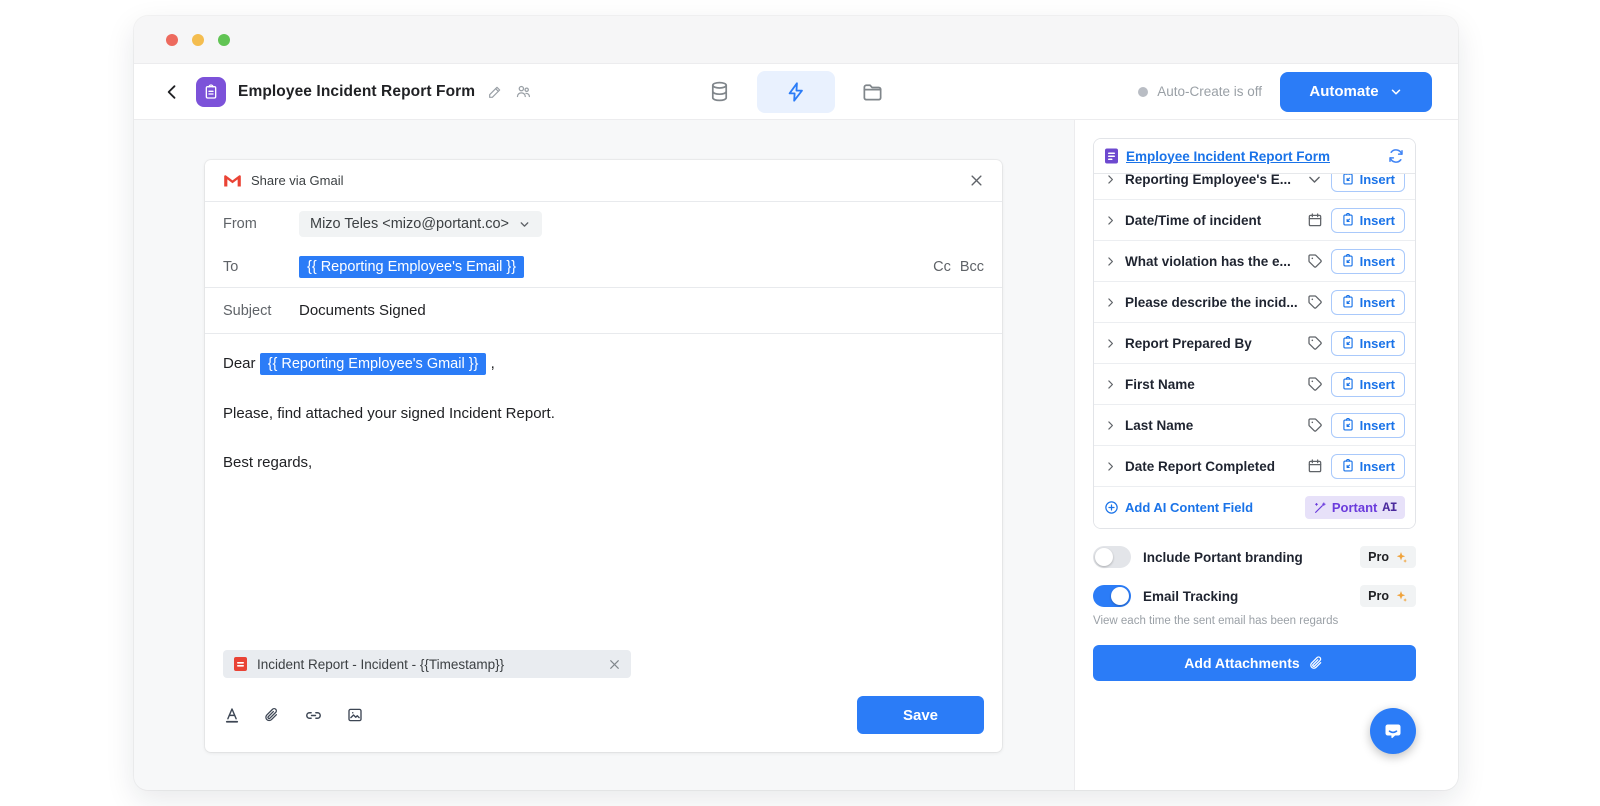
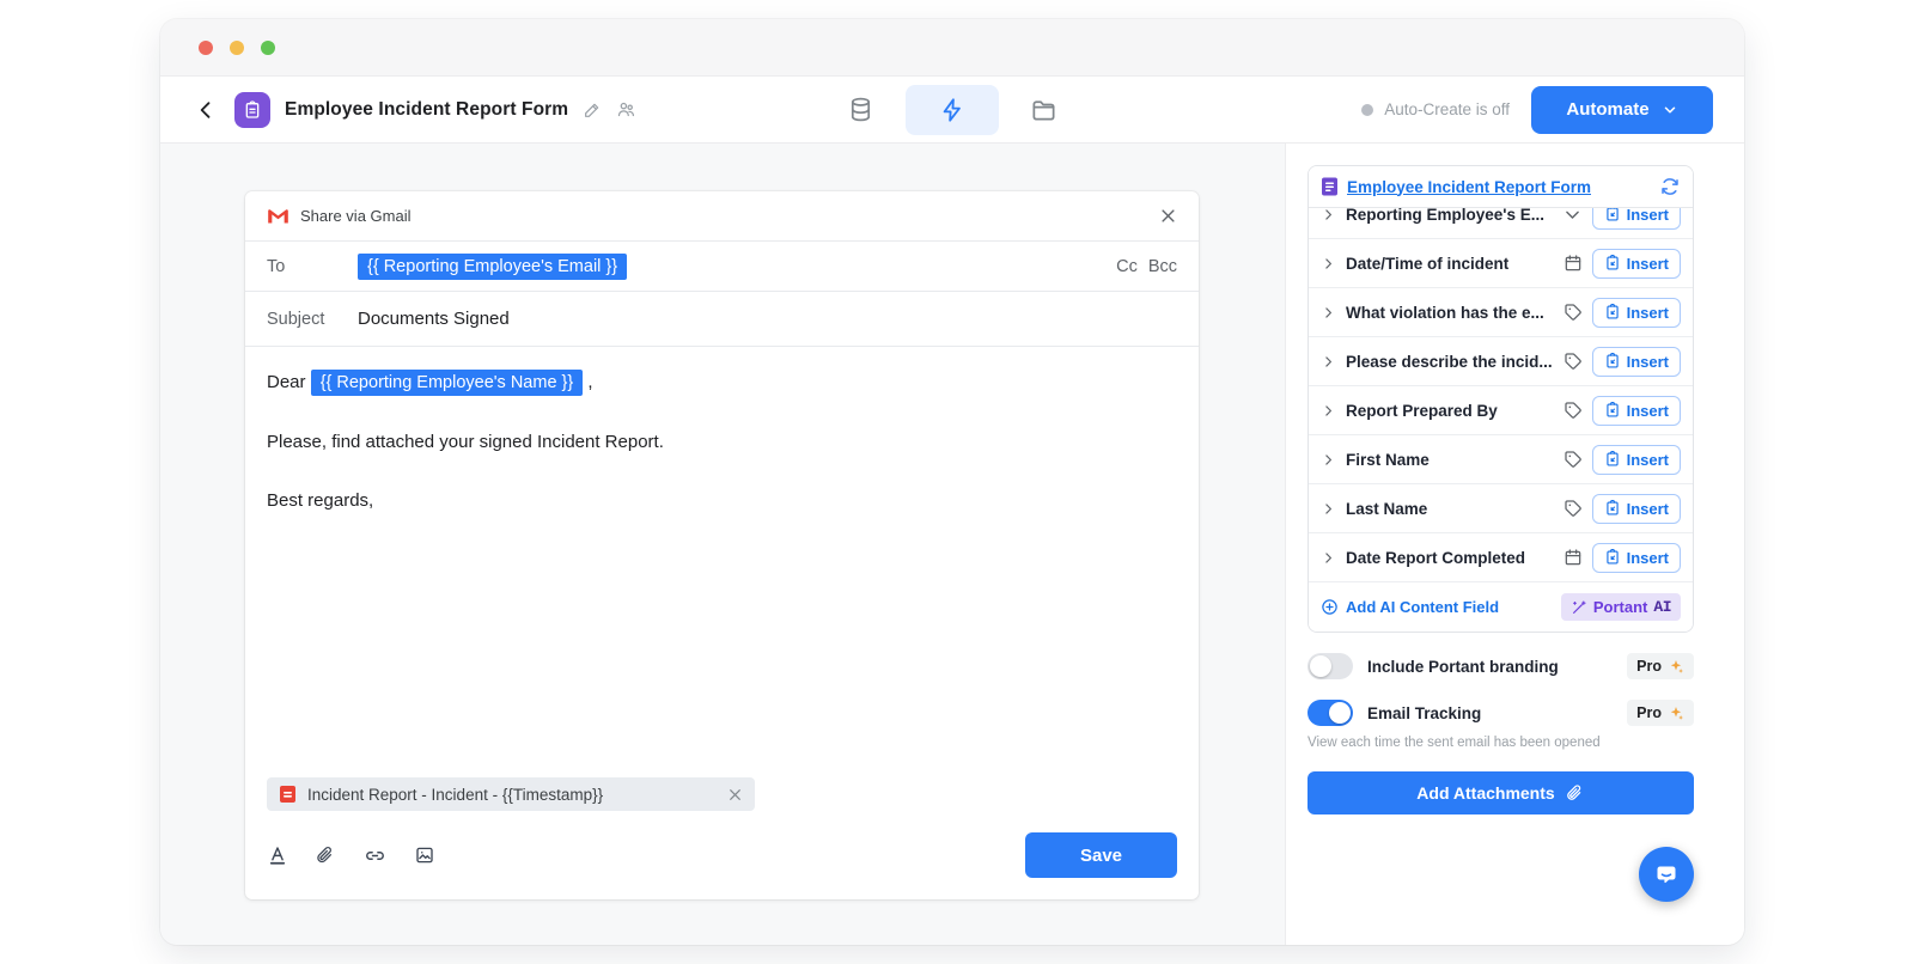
  Employee Incident Report Form
  Auto-Create is off
  Automate
  Share via Gmail
- From
- Mizo Teles <mizo@portant.co>
  To
  {{ Reporting Employee's Email }}
  Cc
  Bcc
  Subject
  Documents Signed
- Dear {{ Reporting Employee's Gmail }} ,
+ Dear {{ Reporting Employee's Name }} ,
  Please, find attached your signed Incident Report.
  Best regards,
  Incident Report - Incident - {{Timestamp}}
  Save
  Employee Incident Report Form
  Reporting Employee's E...
  Insert
  Date/Time of incident
  Insert
  What violation has the e...
  Insert
  Please describe the incid...
  Insert
  Report Prepared By
  Insert
  First Name
  Insert
  Last Name
  Insert
  Date Report Completed
  Insert
  Add AI Content Field
  Portant
  AI
  Include Portant branding
  Pro
  Email Tracking
  Pro
- View each time the sent email has been regards
+ View each time the sent email has been opened
  Add Attachments
